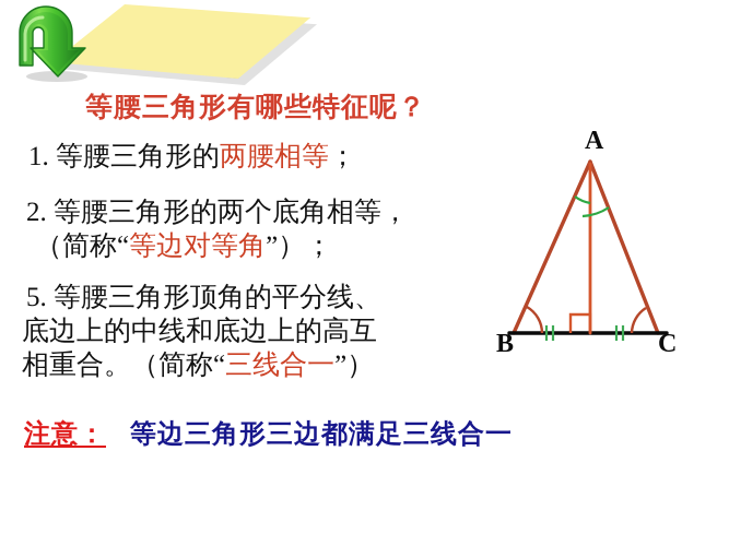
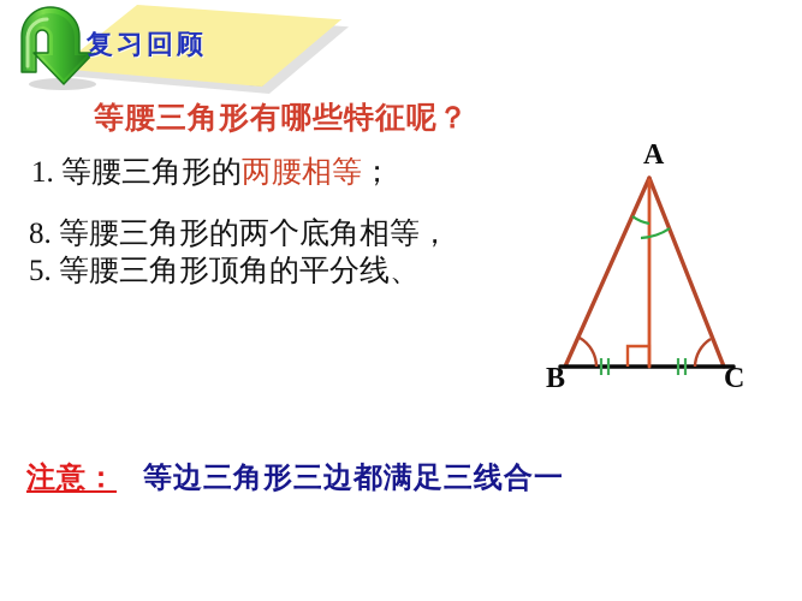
+ 复习回顾
  等腰三角形有哪些特征呢？
  1. 等腰三角形的两腰相等；
- 2. 等腰三角形的两个底角相等，
+ 8. 等腰三角形的两个底角相等，
- （简称“等边对等角”）；
  5. 等腰三角形顶角的平分线、
- 底边上的中线和底边上的高互
- 相重合。（简称“三线合一”）
  注意： 等边三角形三边都满足三线合一
  A
  B
  C
